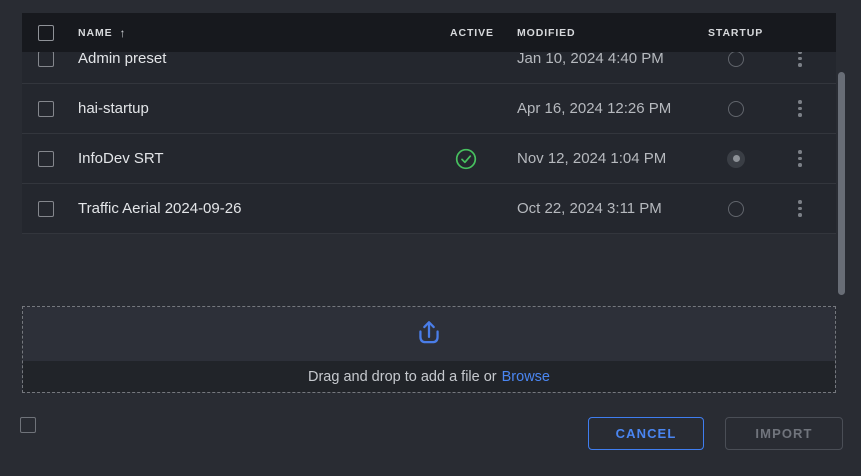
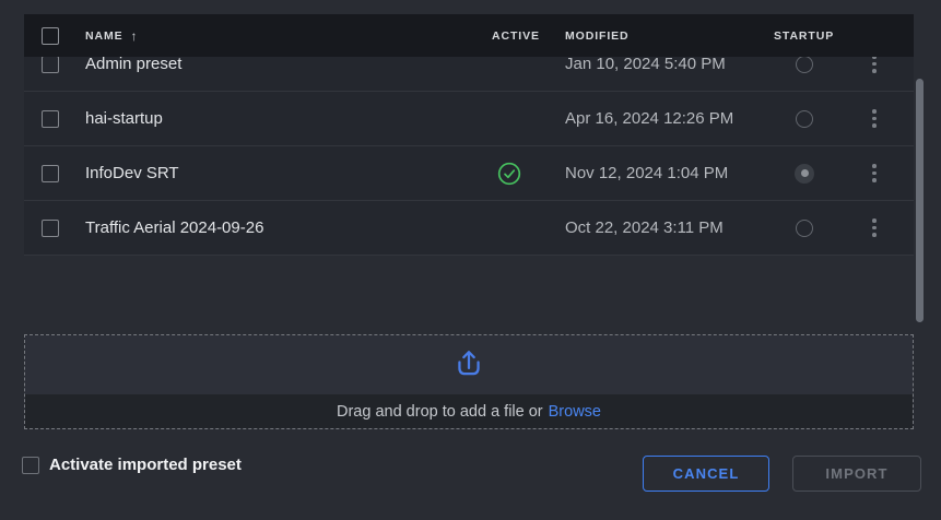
  NAME
  ↑
  ACTIVE
  MODIFIED
  STARTUP
  Admin preset
- Jan 10, 2024 4:40 PM
+ Jan 10, 2024 5:40 PM
  hai-startup
  Apr 16, 2024 12:26 PM
  InfoDev SRT
  Nov 12, 2024 1:04 PM
  Traffic Aerial 2024-09-26
  Oct 22, 2024 3:11 PM
  Drag and drop to add a file or
  Browse
+ Activate imported preset
  CANCEL
  IMPORT
